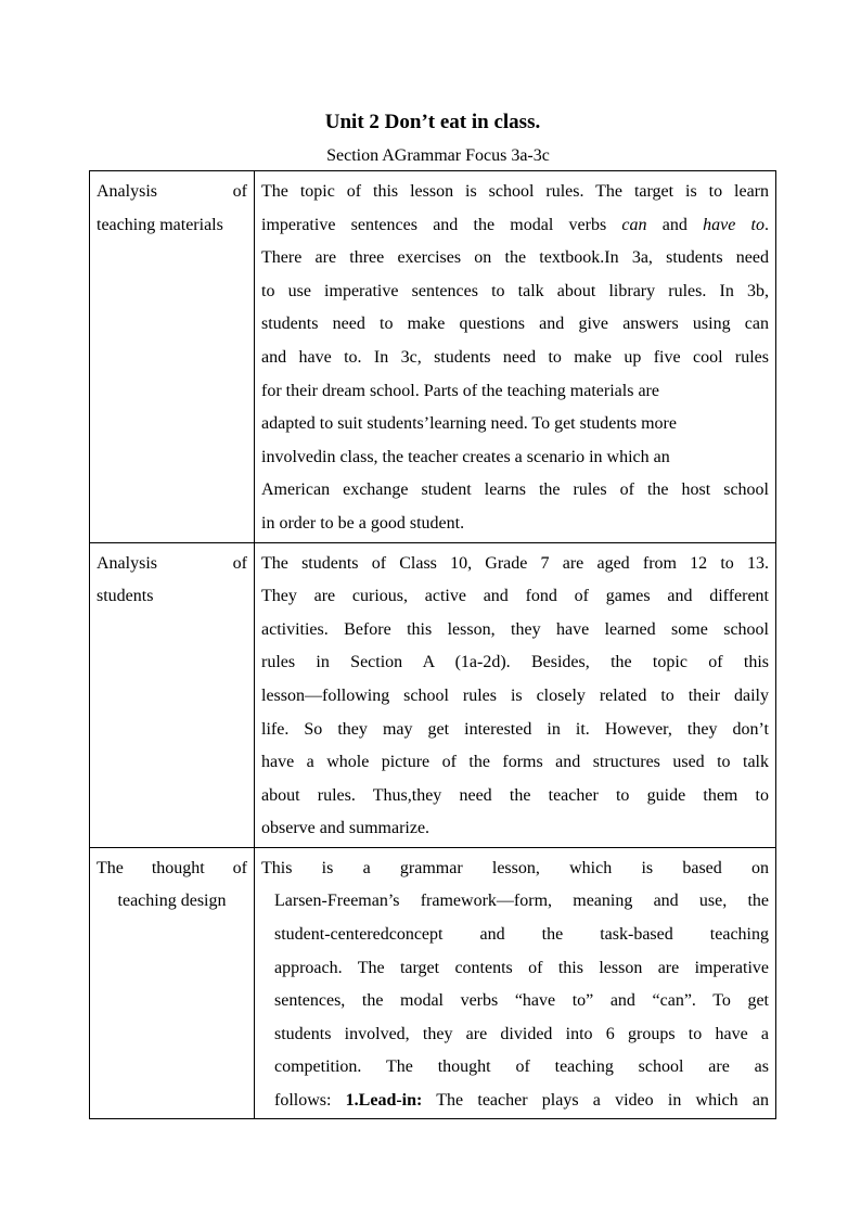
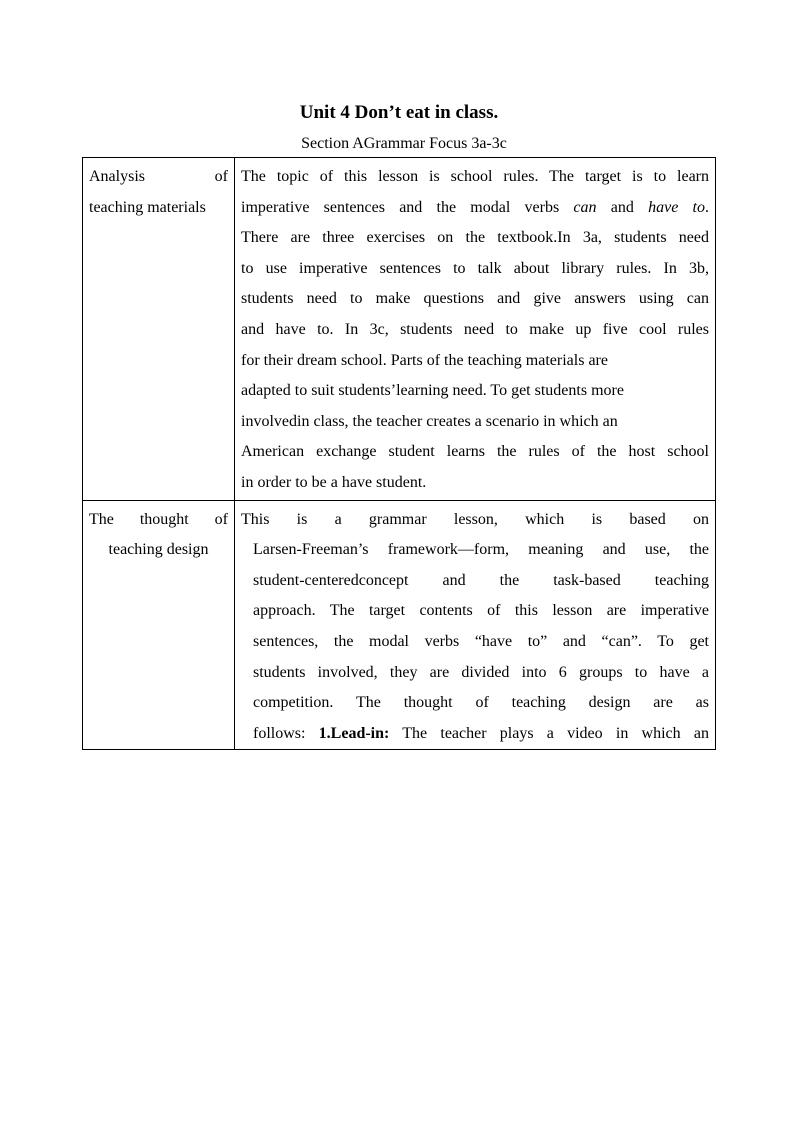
- Unit 2 Don’t eat in class.
+ Unit 4 Don’t eat in class.
  Section AGrammar Focus 3a-3c
- Analysis of teaching materials	The topic of this lesson is school rules. The target is to learn imperative sentences and the modal verbs can and have to. There are three exercises on the textbook.In 3a, students need to use imperative sentences to talk about library rules. In 3b, students need to make questions and give answers using can and have to. In 3c, students need to make up five cool rules for their dream school. Parts of the teaching materials are adapted to suit students’learning need. To get students more involvedin class, the teacher creates a scenario in which an American exchange student learns the rules of the host school in order to be a good student.
+ Analysis of teaching materials	The topic of this lesson is school rules. The target is to learn imperative sentences and the modal verbs can and have to. There are three exercises on the textbook.In 3a, students need to use imperative sentences to talk about library rules. In 3b, students need to make questions and give answers using can and have to. In 3c, students need to make up five cool rules for their dream school. Parts of the teaching materials are adapted to suit students’learning need. To get students more involvedin class, the teacher creates a scenario in which an American exchange student learns the rules of the host school in order to be a have student.
- Analysis of students	The students of Class 10, Grade 7 are aged from 12 to 13. They are curious, active and fond of games and different activities. Before this lesson, they have learned some school rules in Section A (1a-2d). Besides, the topic of this lesson—following school rules is closely related to their daily life. So they may get interested in it. However, they don’t have a whole picture of the forms and structures used to talk about rules. Thus,they need the teacher to guide them to observe and summarize.
- The thought of teaching design	This is a grammar lesson, which is based on Larsen-Freeman’s framework—form, meaning and use, the student-centeredconcept and the task-based teaching approach. The target contents of this lesson are imperative sentences, the modal verbs “have to” and “can”. To get students involved, they are divided into 6 groups to have a competition. The thought of teaching school are as follows: 1.Lead-in: The teacher plays a video in which an
+ The thought of teaching design	This is a grammar lesson, which is based on Larsen-Freeman’s framework—form, meaning and use, the student-centeredconcept and the task-based teaching approach. The target contents of this lesson are imperative sentences, the modal verbs “have to” and “can”. To get students involved, they are divided into 6 groups to have a competition. The thought of teaching design are as follows: 1.Lead-in: The teacher plays a video in which an
